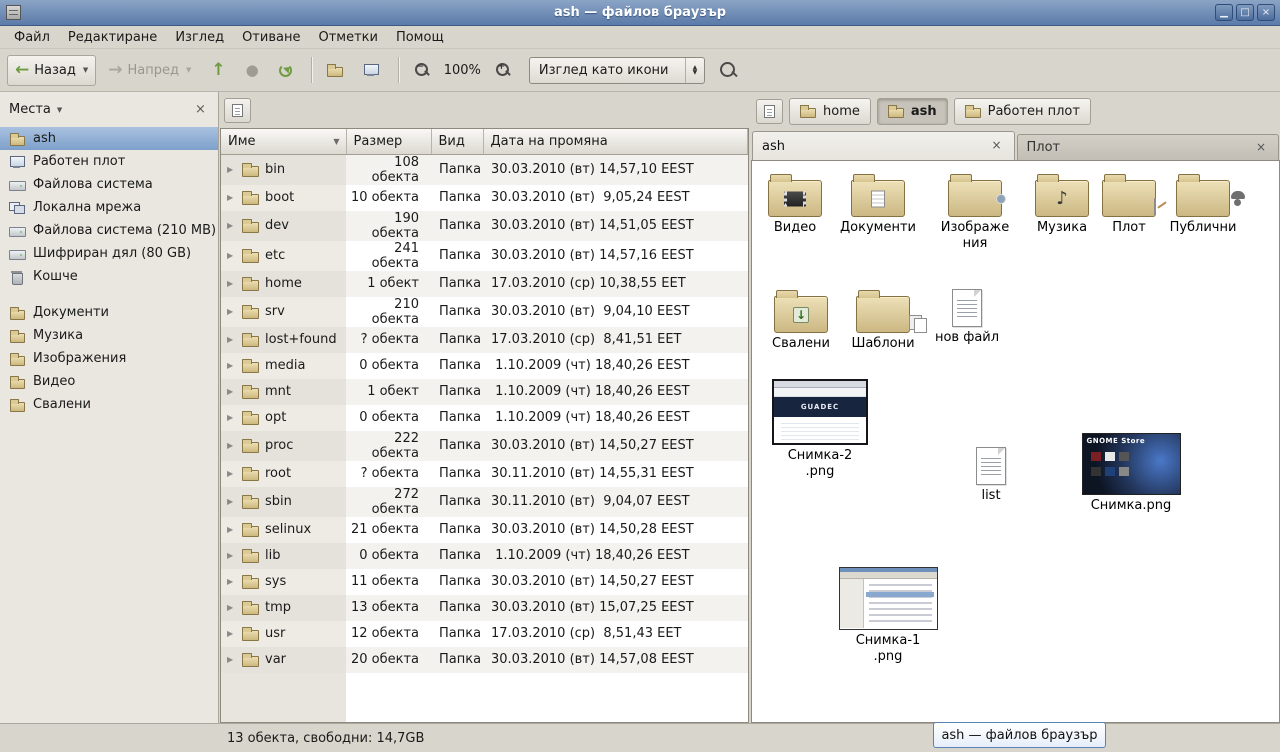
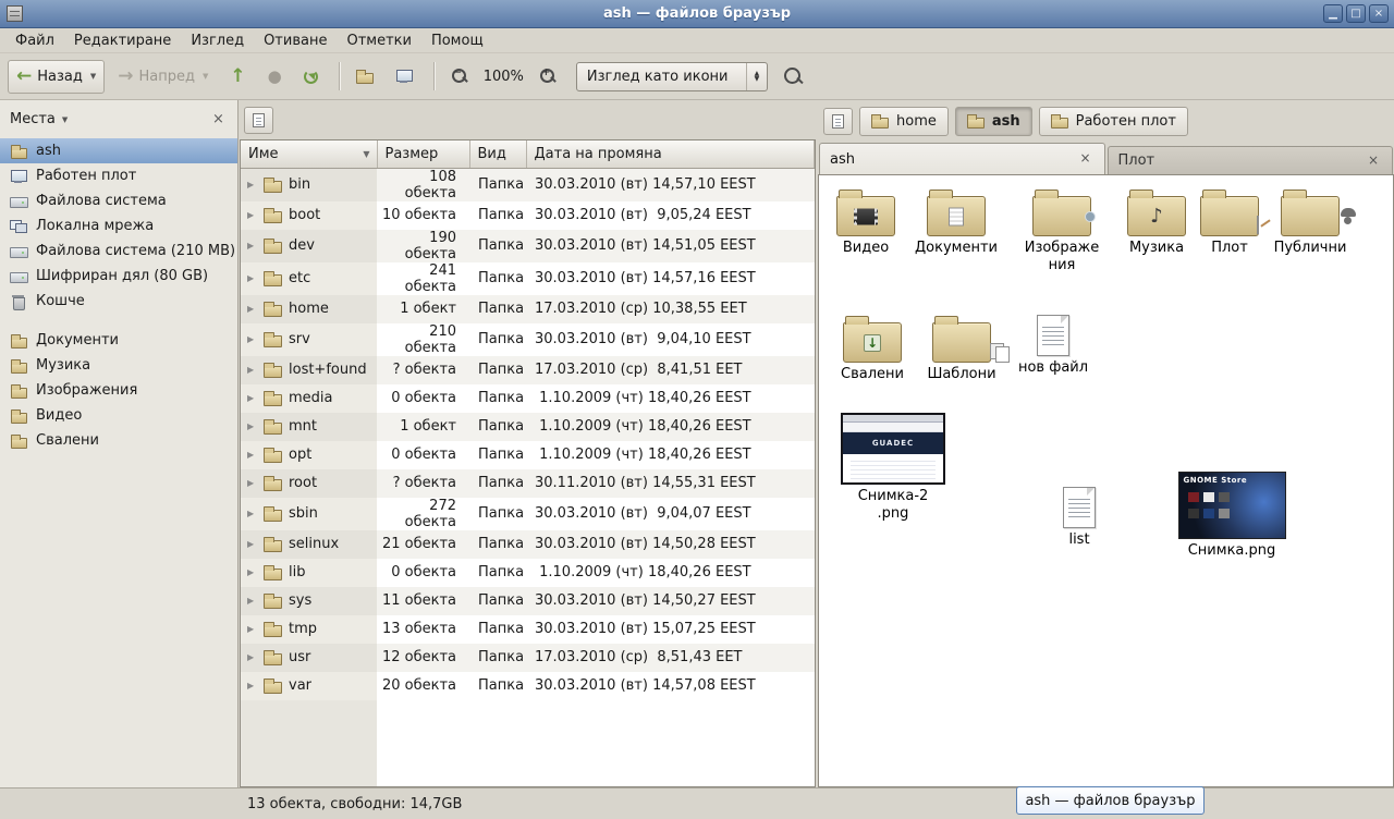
  ash — файлов браузър
  ▁
  □
  ×
  Файл
  Редактиране
  Изглед
  Отиване
  Отметки
  Помощ
  ←
  Назад
  ▼
  →
  Напред
  ▼
  ↑
  ●
  −
  100%
  +
  Изглед като икони
  Места
  ▼
  ×
  ash
  Работен плот
  Файлова система
  Локална мрежа
  Файлова система (210 MB)
  Шифриран дял (80 GB)
  Кошче
  Документи
  Музика
  Изображения
  Видео
  Свалени
  Име ▼	Размер	Вид	Дата на промяна
  ▶ bin	108 обекта	Папка	30.03.2010 (вт) 14,57,10 EEST
  ▶ boot	10 обекта	Папка	30.03.2010 (вт) 9,05,24 EEST
  ▶ dev	190 обекта	Папка	30.03.2010 (вт) 14,51,05 EEST
  ▶ etc	241 обекта	Папка	30.03.2010 (вт) 14,57,16 EEST
  ▶ home	1 обект	Папка	17.03.2010 (ср) 10,38,55 EET
  ▶ srv	210 обекта	Папка	30.03.2010 (вт) 9,04,10 EEST
  ▶ lost+found	? обекта	Папка	17.03.2010 (ср) 8,41,51 EET
  ▶ media	0 обекта	Папка	1.10.2009 (чт) 18,40,26 EEST
  ▶ mnt	1 обект	Папка	1.10.2009 (чт) 18,40,26 EEST
  ▶ opt	0 обекта	Папка	1.10.2009 (чт) 18,40,26 EEST
- ▶ proc	222 обекта	Папка	30.03.2010 (вт) 14,50,27 EEST
  ▶ root	? обекта	Папка	30.11.2010 (вт) 14,55,31 EEST
- ▶ sbin	272 обекта	Папка	30.11.2010 (вт) 9,04,07 EEST
+ ▶ sbin	272 обекта	Папка	30.03.2010 (вт) 9,04,07 EEST
  ▶ selinux	21 обекта	Папка	30.03.2010 (вт) 14,50,28 EEST
  ▶ lib	0 обекта	Папка	1.10.2009 (чт) 18,40,26 EEST
  ▶ sys	11 обекта	Папка	30.03.2010 (вт) 14,50,27 EEST
  ▶ tmp	13 обекта	Папка	30.03.2010 (вт) 15,07,25 EEST
  ▶ usr	12 обекта	Папка	17.03.2010 (ср) 8,51,43 EET
  ▶ var	20 обекта	Папка	30.03.2010 (вт) 14,57,08 EEST
  home
  ash
  Работен плот
  ash
  ×
  Плот
  ×
  Видео
  Документи
  Изображения
  ♪
  Музика
  Плот
  Публични
  ↓
  Свалени
  Шаблони
  нов файл
  GUADEC
  Снимка-2.png
  list
  GNOME Store
  Снимка.png
- Снимка-1.png
  13 обекта, свободни: 14,7GB
  ash — файлов браузър
